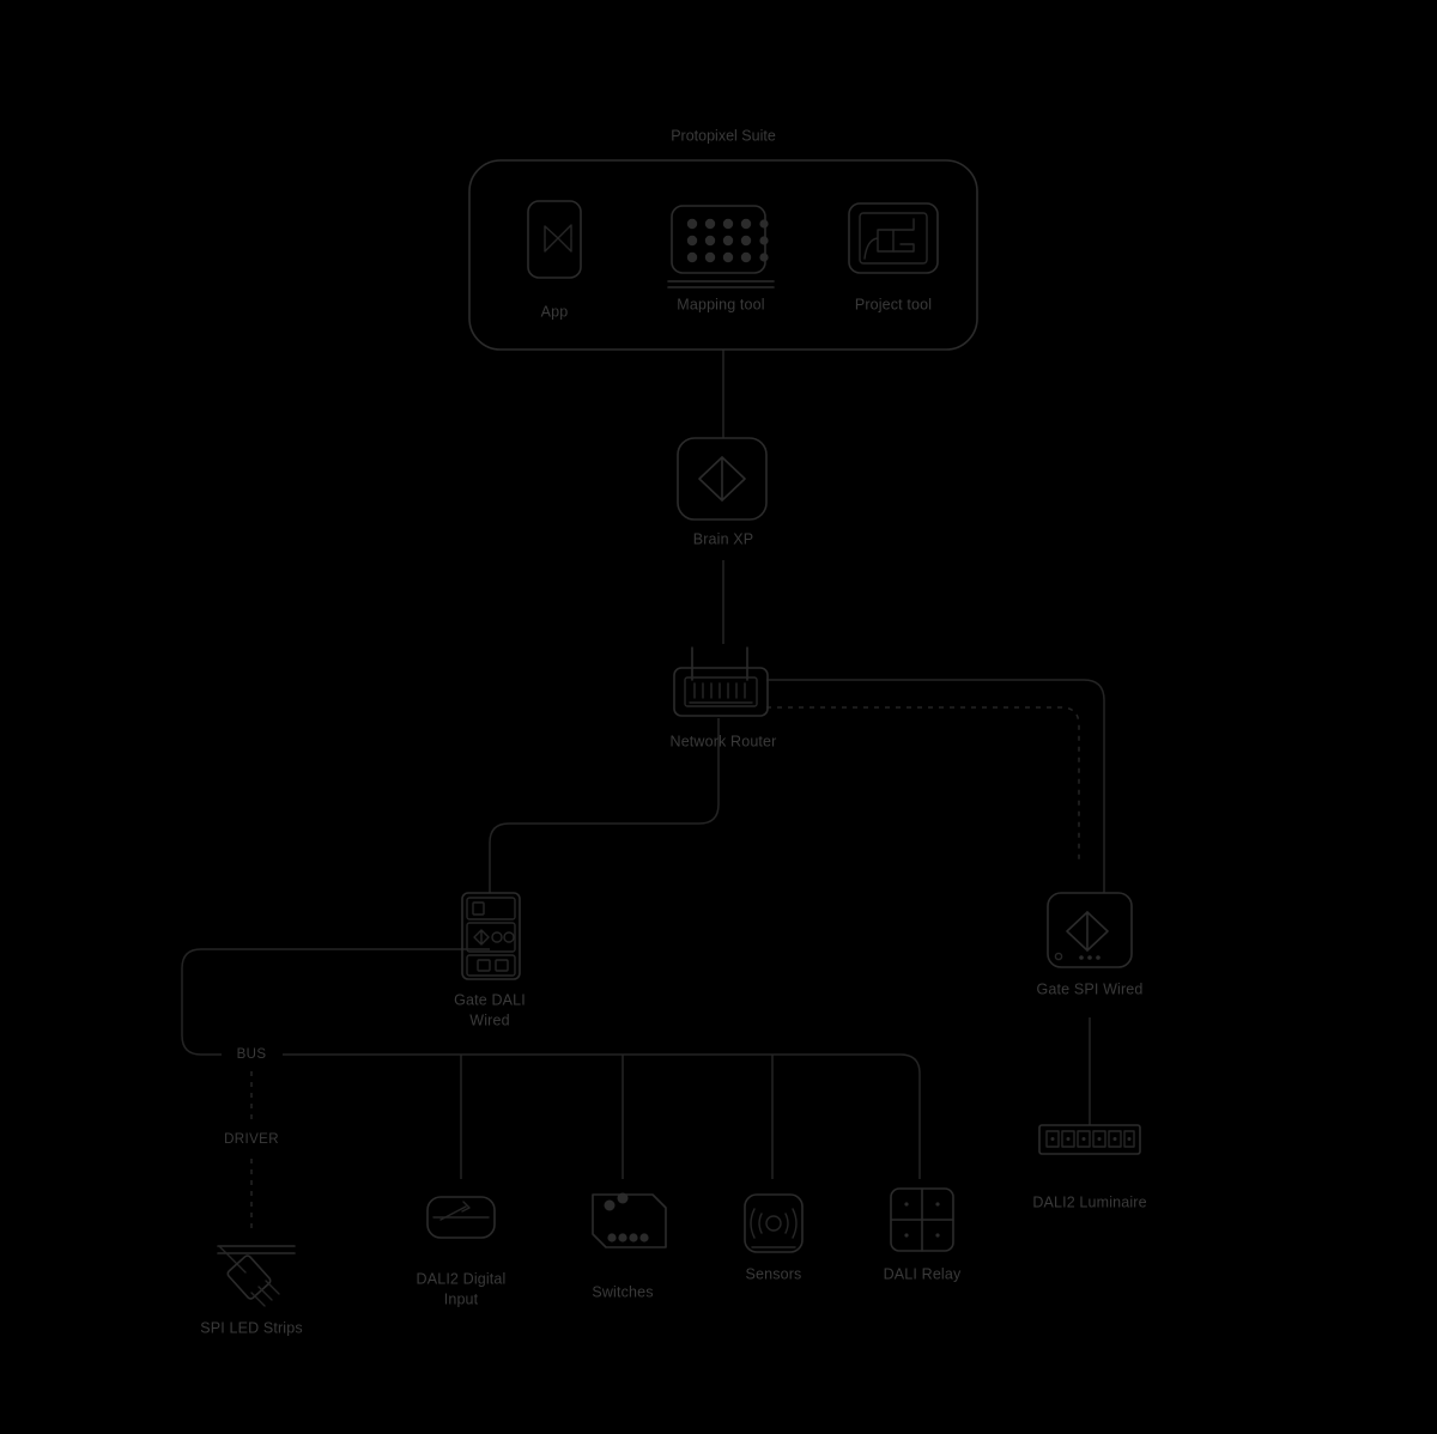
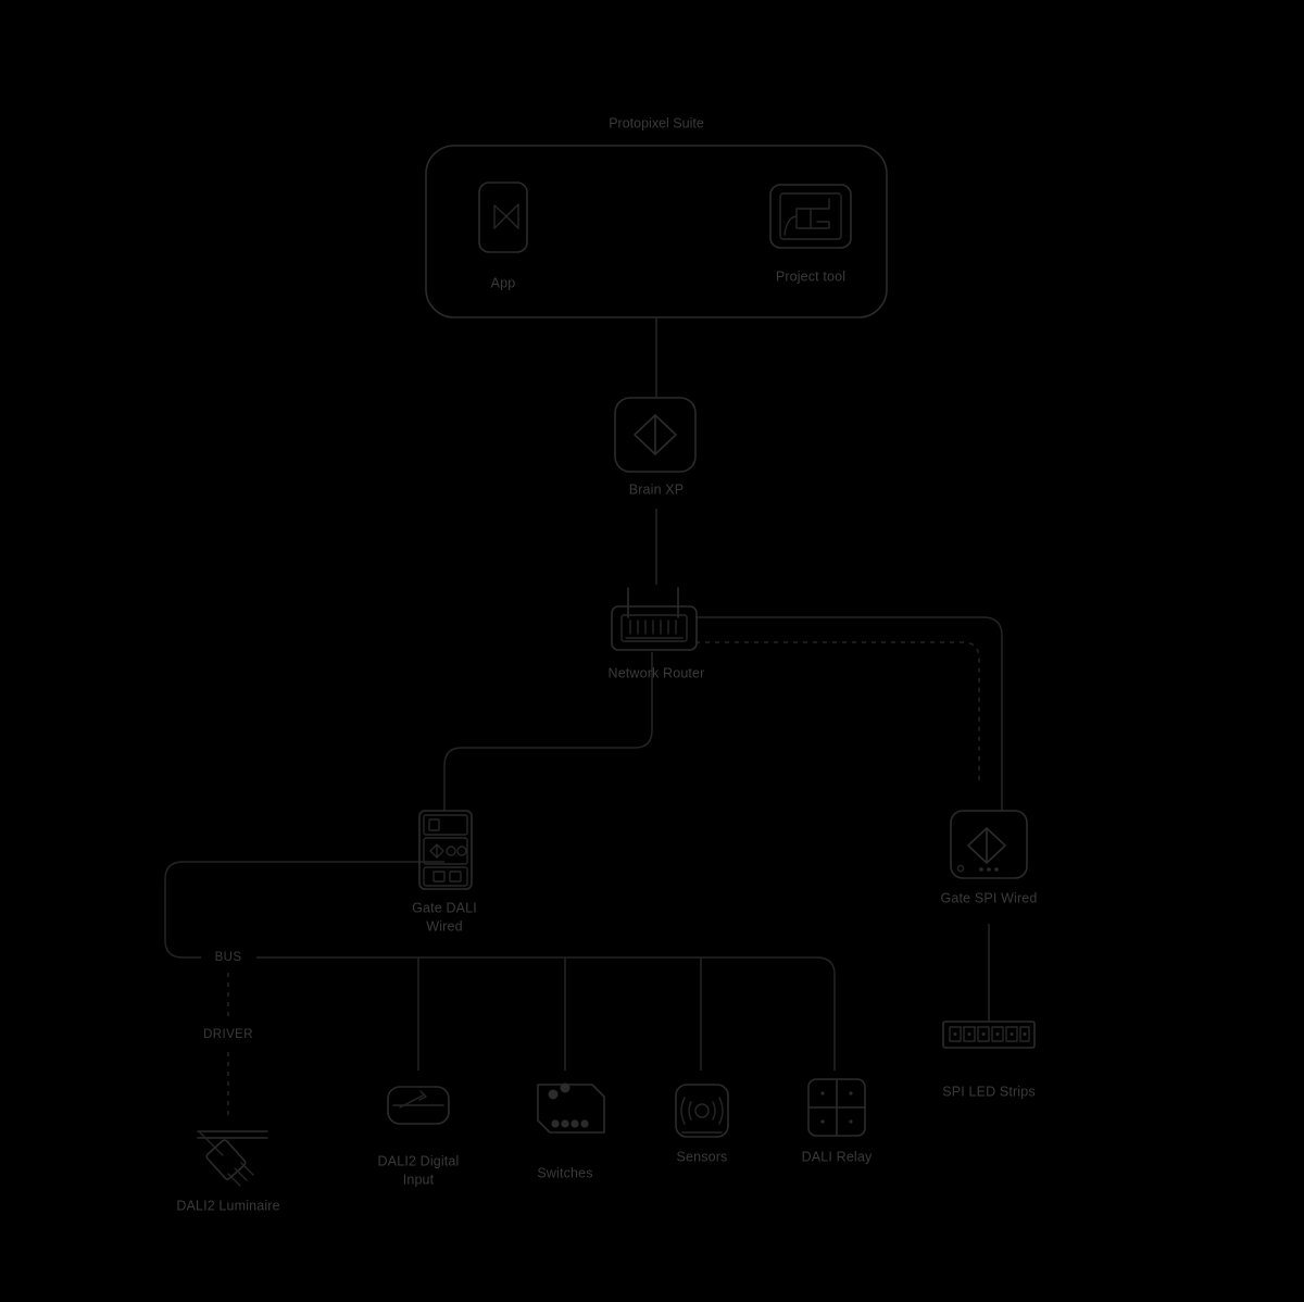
  Protopixel Suite
  App
- Mapping tool
  Project tool
  Brain XP
  Network Router
  Gate DALI
  Wired
  Gate SPI Wired
  BUS
  DRIVER
- SPI LED Strips
+ DALI2 Luminaire
  DALI2 Digital
  Input
  Switches
  Sensors
  DALI Relay
- DALI2 Luminaire
+ SPI LED Strips
